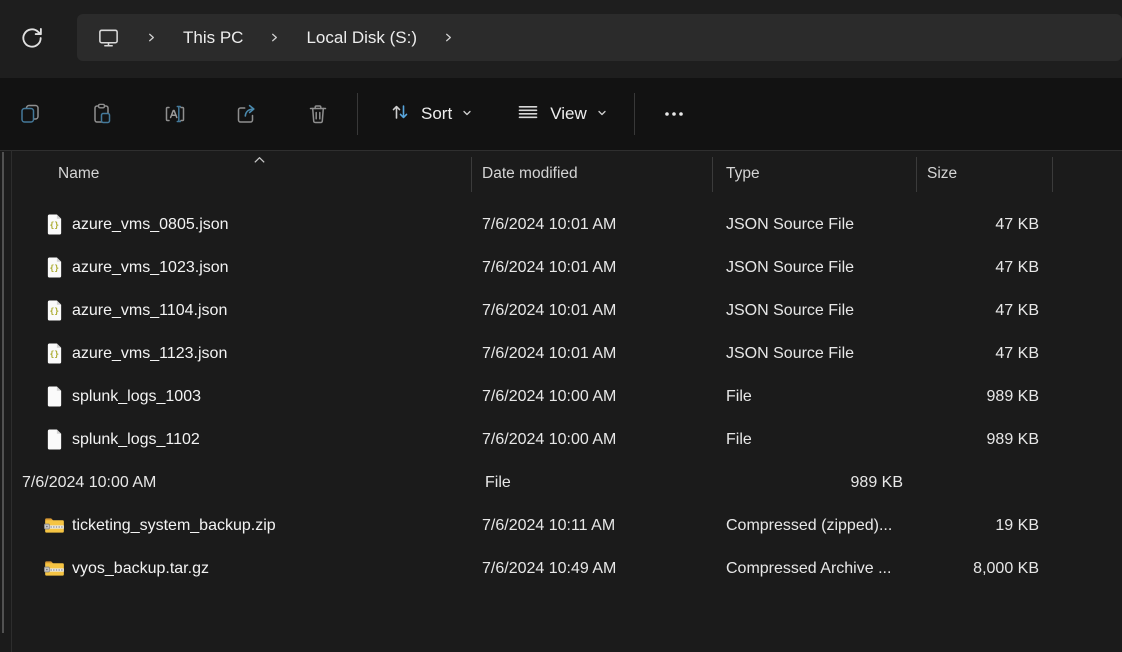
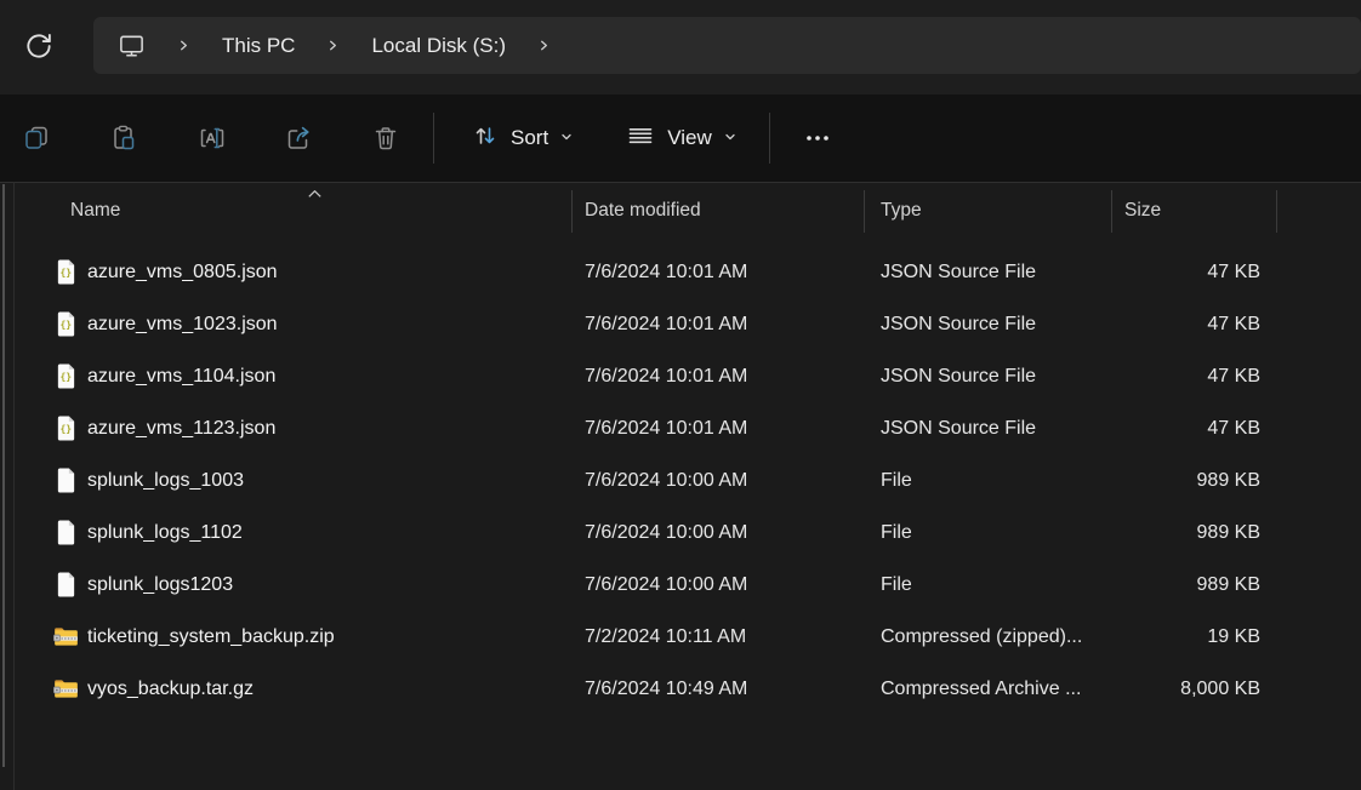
  This PC
  Local Disk (S:)
  Sort
  View
  Name
  Date modified
  Type
  Size
  {}
  azure_vms_0805.json
  7/6/2024 10:01 AM
  JSON Source File
  47 KB
  {}
  azure_vms_1023.json
  7/6/2024 10:01 AM
  JSON Source File
  47 KB
  {}
  azure_vms_1104.json
  7/6/2024 10:01 AM
  JSON Source File
  47 KB
  {}
  azure_vms_1123.json
  7/6/2024 10:01 AM
  JSON Source File
  47 KB
  splunk_logs_1003
  7/6/2024 10:00 AM
  File
  989 KB
  splunk_logs_1102
  7/6/2024 10:00 AM
  File
  989 KB
+ splunk_logs1203
  7/6/2024 10:00 AM
  File
  989 KB
  ticketing_system_backup.zip
- 7/6/2024 10:11 AM
+ 7/2/2024 10:11 AM
  Compressed (zipped)...
  19 KB
  vyos_backup.tar.gz
  7/6/2024 10:49 AM
  Compressed Archive ...
  8,000 KB
